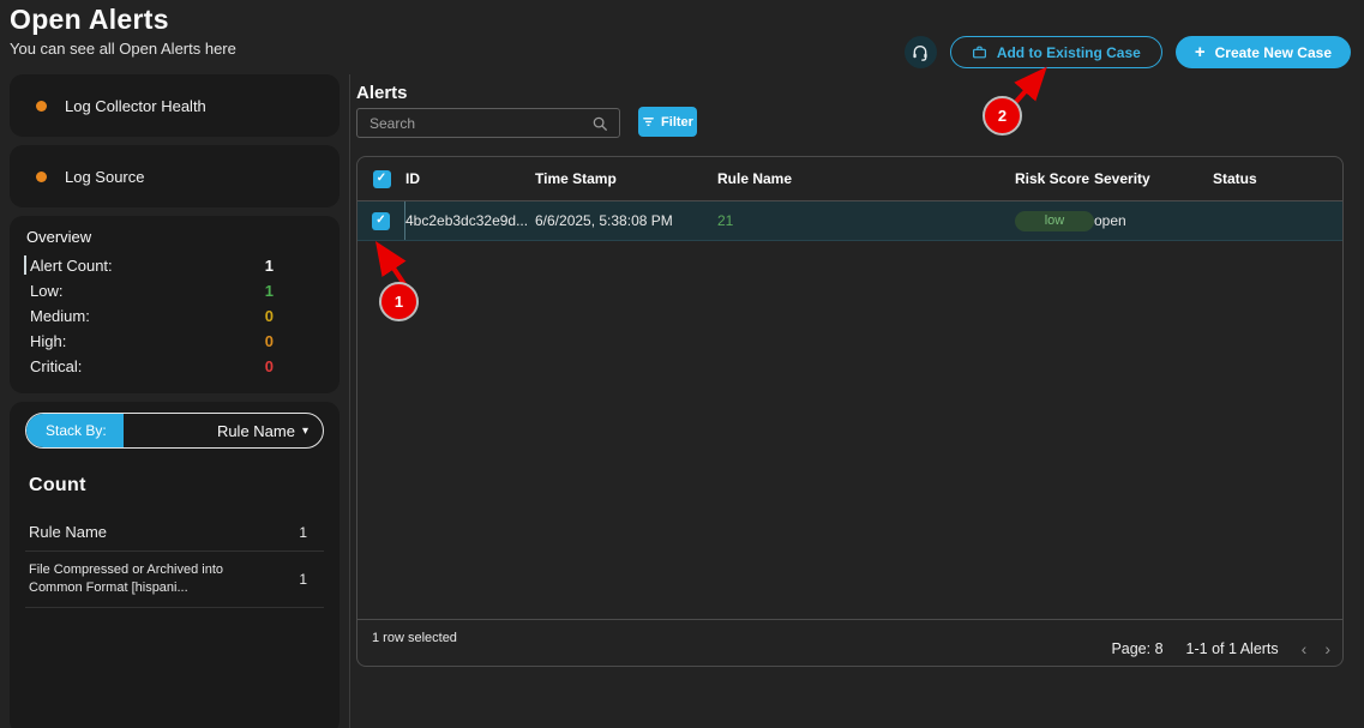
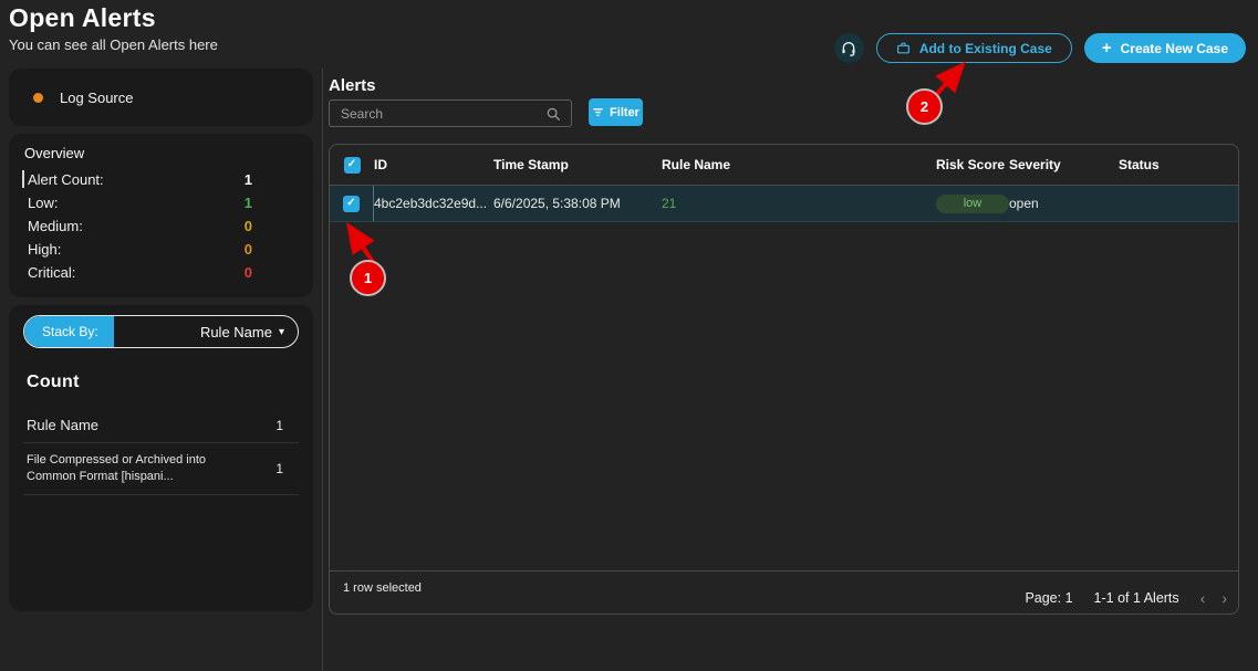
  Open Alerts
  You can see all Open Alerts here
  Add to Existing Case
  +
  Create New Case
- Log Collector Health
  Log Source
  Overview
  Alert Count:
  1
  Low:
  1
  Medium:
  0
  High:
  0
  Critical:
  0
  Stack By:
  Rule Name
  ▾
  Count
  Rule Name
  1
  File Compressed or Archived into Common Format [hispani...
  1
  Alerts
  Search
  Filter
  ✓
  ID
  Time Stamp
  Rule Name
  Risk Score
  Severity
  Status
  ✓
  4bc2eb3dc32e9d...
  6/6/2025, 5:38:08 PM
  21
  low
  open
  1 row selected
- Page: 8
+ Page: 1
  1-1 of 1 Alerts
  ‹
  ›
  1
  2
